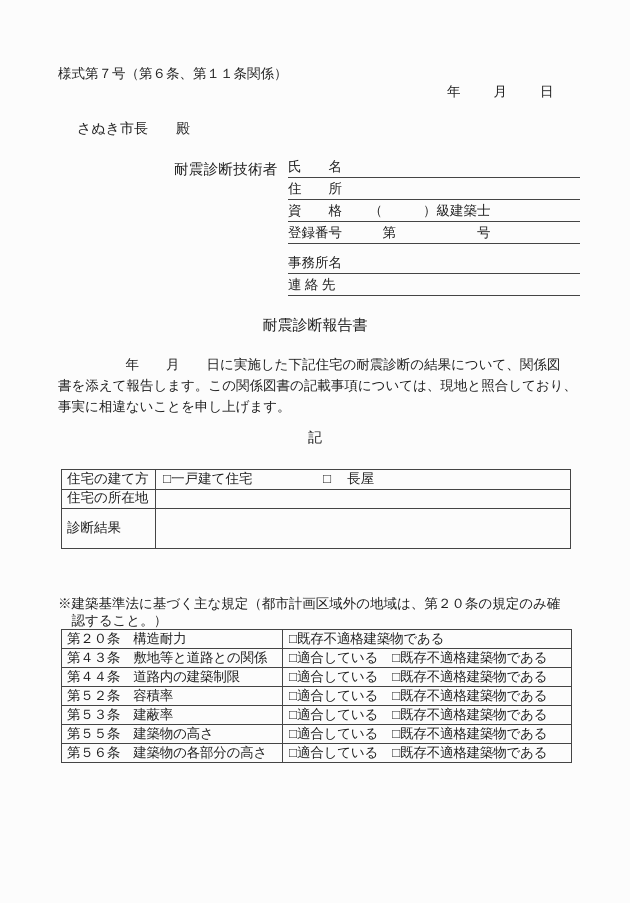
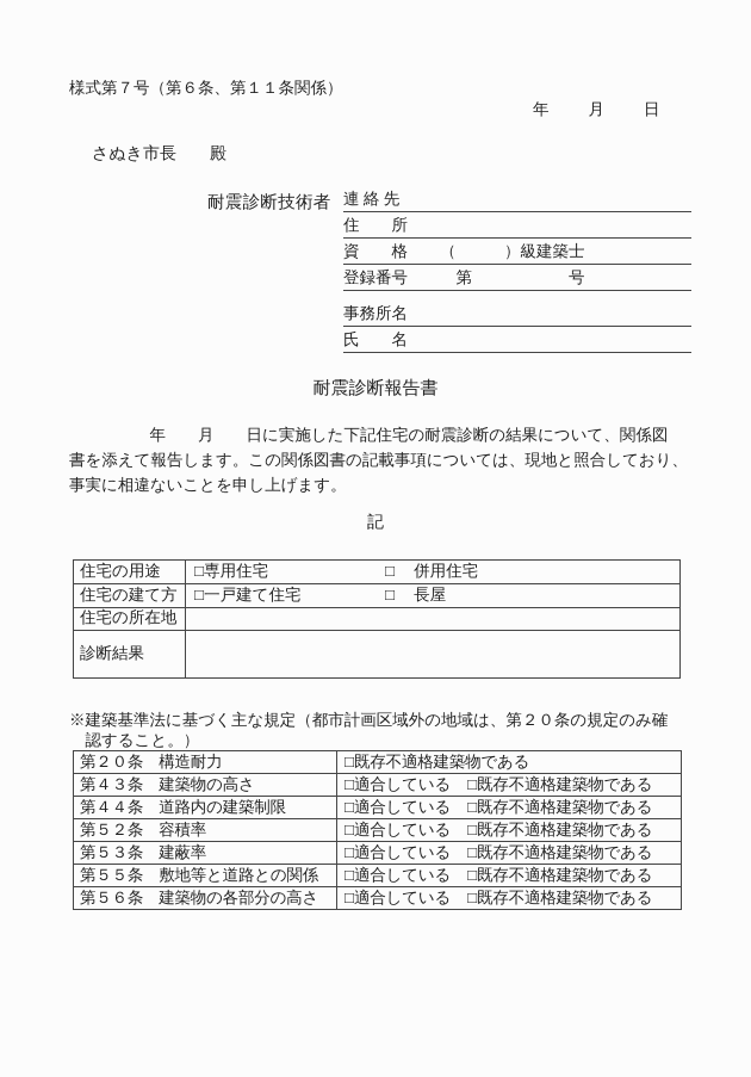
  様式第７号（第６条、第１１条関係）
  年
  月
  日
  さぬき市長 殿
  耐震診断技術者
- 氏 名
+ 連 絡 先
  住 所
  資 格 （ ）級建築士
  登録番号 第 号
  事務所名
- 連 絡 先
+ 氏 名
  耐震診断報告書
  年 月 日に実施した下記住宅の耐震診断の結果について、関係図
  書を添えて報告します。この関係図書の記載事項については、現地と照合しており、
  事実に相違ないことを申し上げます。
  記
+ 住宅の用途	□専用住宅 □ 併用住宅
  住宅の建て方	□一戸建て住宅 □ 長屋
  住宅の所在地
  診断結果
  ※建築基準法に基づく主な規定（都市計画区域外の地域は、第２０条の規定のみ確
  認すること。）
  第２０条 構造耐力	□既存不適格建築物である
- 第４３条 敷地等と道路との関係	□適合している □既存不適格建築物である
+ 第４３条 建築物の高さ	□適合している □既存不適格建築物である
  第４４条 道路内の建築制限	□適合している □既存不適格建築物である
  第５２条 容積率	□適合している □既存不適格建築物である
  第５３条 建蔽率	□適合している □既存不適格建築物である
- 第５５条 建築物の高さ	□適合している □既存不適格建築物である
+ 第５５条 敷地等と道路との関係	□適合している □既存不適格建築物である
  第５６条 建築物の各部分の高さ	□適合している □既存不適格建築物である
